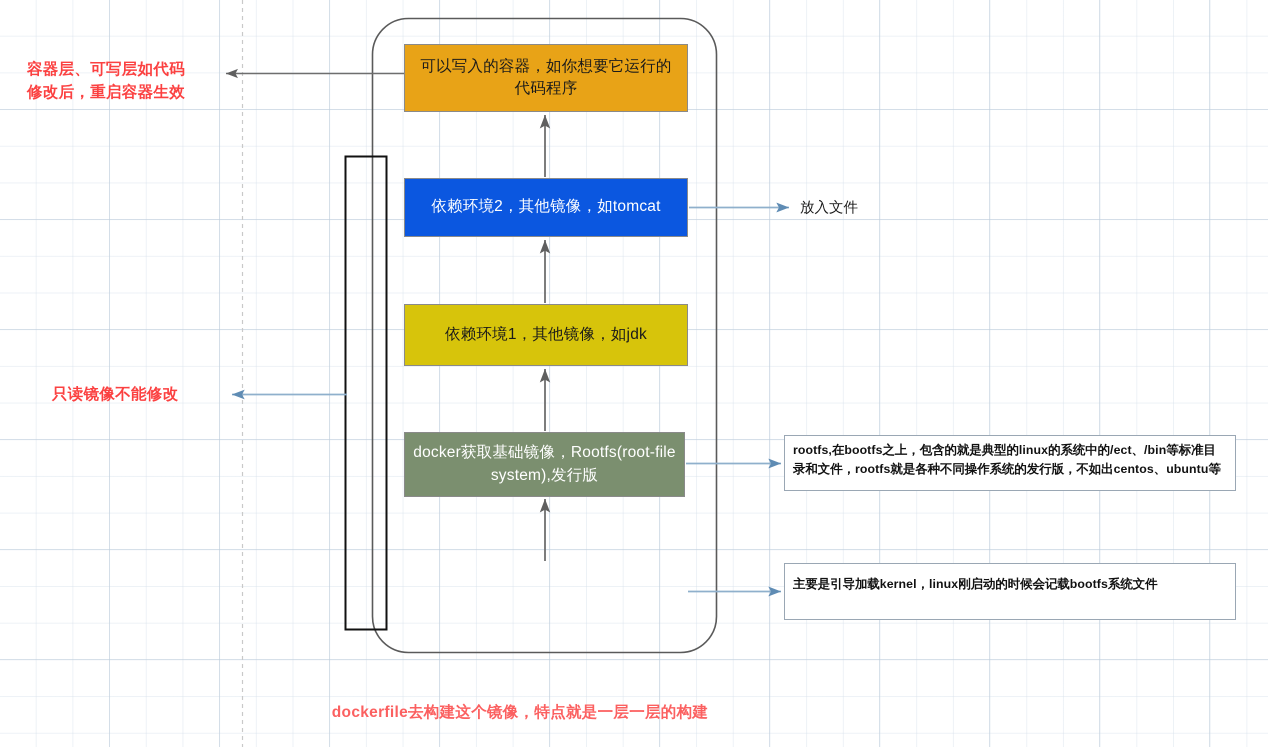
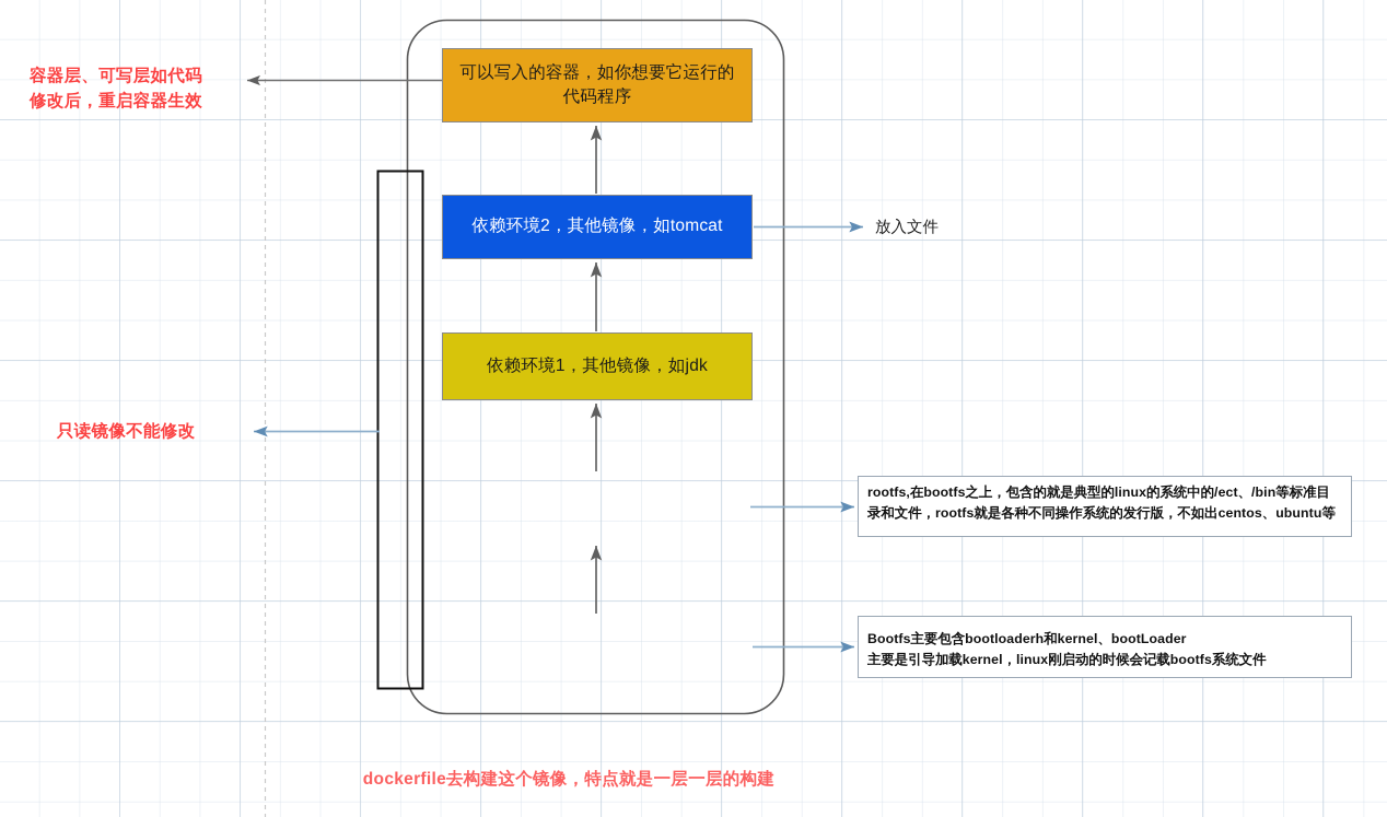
  可以写入的容器，如你想要它运行的代码程序
  依赖环境2，其他镜像，如tomcat
  依赖环境1，其他镜像，如jdk
- docker获取基础镜像，Rootfs(root-file system),发行版
  容器层、可写层如代码
  修改后，重启容器生效
  只读镜像不能修改
  dockerfile去构建这个镜像，特点就是一层一层的构建
  放入文件
  rootfs,在bootfs之上，包含的就是典型的linux的系统中的/ect、/bin等标准目
  录和文件，rootfs就是各种不同操作系统的发行版，不如出centos、ubuntu等
+ Bootfs主要包含bootloaderh和kernel、bootLoader
  主要是引导加载kernel，linux刚启动的时候会记载bootfs系统文件
